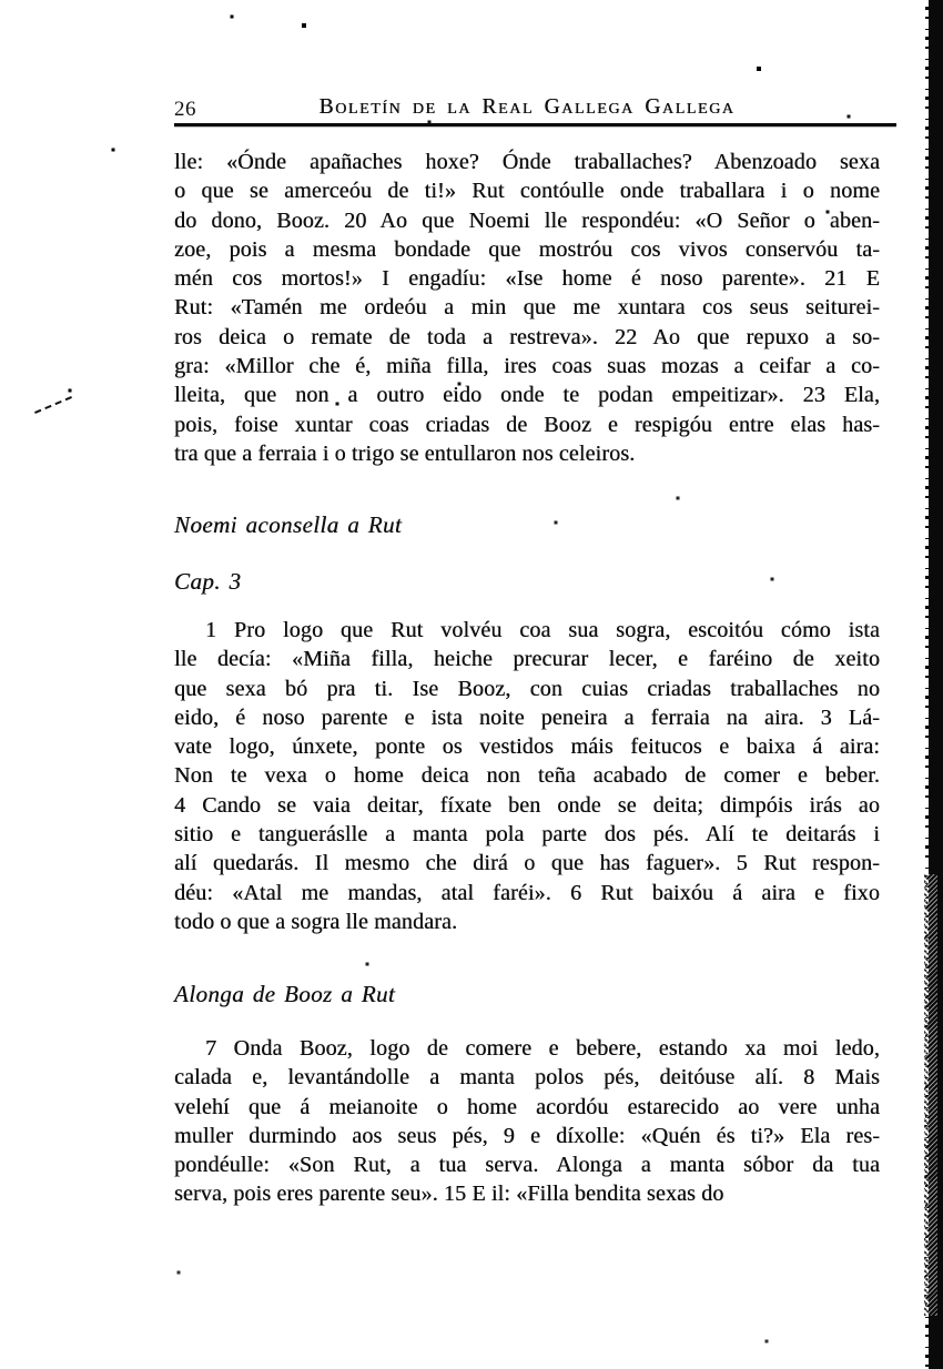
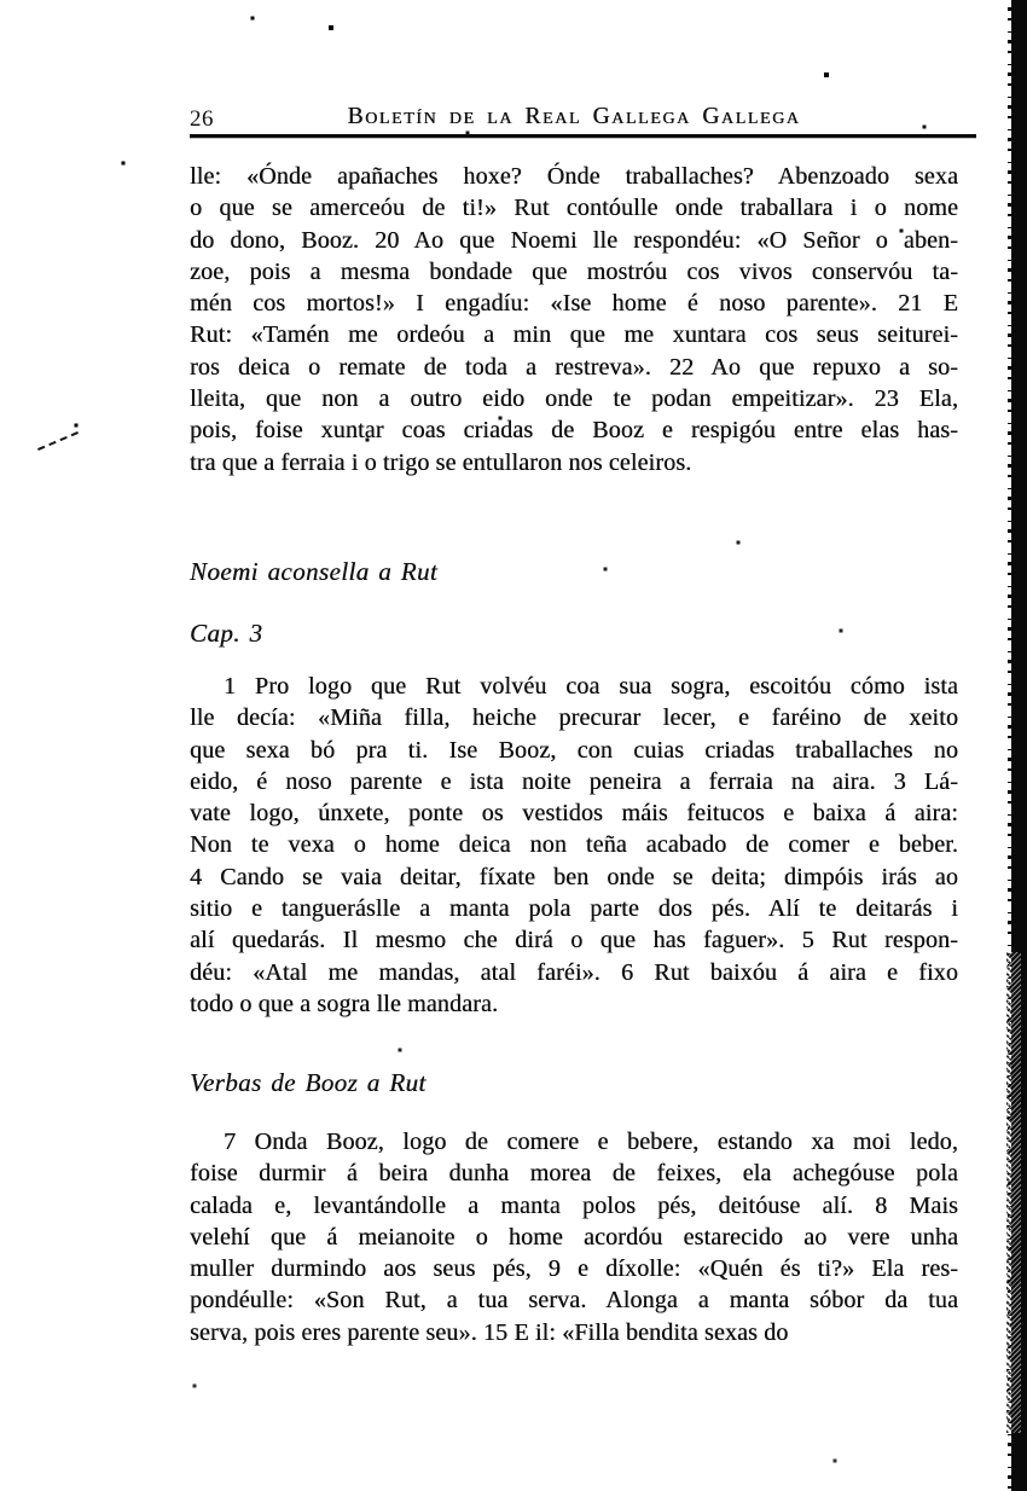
  26
  Boletín de la Real Gallega Gallega
  lle: «Ónde apañaches hoxe? Ónde traballaches? Abenzoado sexa
  o que se amerceóu de ti!» Rut contóulle onde traballara i o nome
  do dono, Booz. 20 Ao que Noemi lle respondéu: «O Señor o aben-
  zoe, pois a mesma bondade que mostróu cos vivos conservóu ta-
  mén cos mortos!» I engadíu: «Ise home é noso parente». 21 E
  Rut: «Tamén me ordeóu a min que me xuntara cos seus seiturei-
  ros deica o remate de toda a restreva». 22 Ao que repuxo a so-
- gra: «Millor che é, miña filla, ires coas suas mozas a ceifar a co-
  lleita, que non a outro eido onde te podan empeitizar». 23 Ela,
  pois, foise xuntar coas criadas de Booz e respigóu entre elas has-
  tra que a ferraia i o trigo se entullaron nos celeiros.
  Noemi aconsella a Rut
  Cap. 3
  1 Pro logo que Rut volvéu coa sua sogra, escoitóu cómo ista
  lle decía: «Miña filla, heiche precurar lecer, e faréino de xeito
  que sexa bó pra ti. Ise Booz, con cuias criadas traballaches no
  eido, é noso parente e ista noite peneira a ferraia na aira. 3 Lá-
  vate logo, únxete, ponte os vestidos máis feitucos e baixa á aira:
  Non te vexa o home deica non teña acabado de comer e beber.
  4 Cando se vaia deitar, fíxate ben onde se deita; dimpóis irás ao
  sitio e tangueráslle a manta pola parte dos pés. Alí te deitarás i
  alí quedarás. Il mesmo che dirá o que has faguer». 5 Rut respon-
  déu: «Atal me mandas, atal faréi». 6 Rut baixóu á aira e fixo
  todo o que a sogra lle mandara.
- Alonga de Booz a Rut
+ Verbas de Booz a Rut
  7 Onda Booz, logo de comere e bebere, estando xa moi ledo,
+ foise durmir á beira dunha morea de feixes, ela achegóuse pola
  calada e, levantándolle a manta polos pés, deitóuse alí. 8 Mais
  velehí que á meianoite o home acordóu estarecido ao vere unha
  muller durmindo aos seus pés, 9 e díxolle: «Quén és ti?» Ela res-
  pondéulle: «Son Rut, a tua serva. Alonga a manta sóbor da tua
  serva, pois eres parente seu». 15 E il: «Filla bendita sexas do
